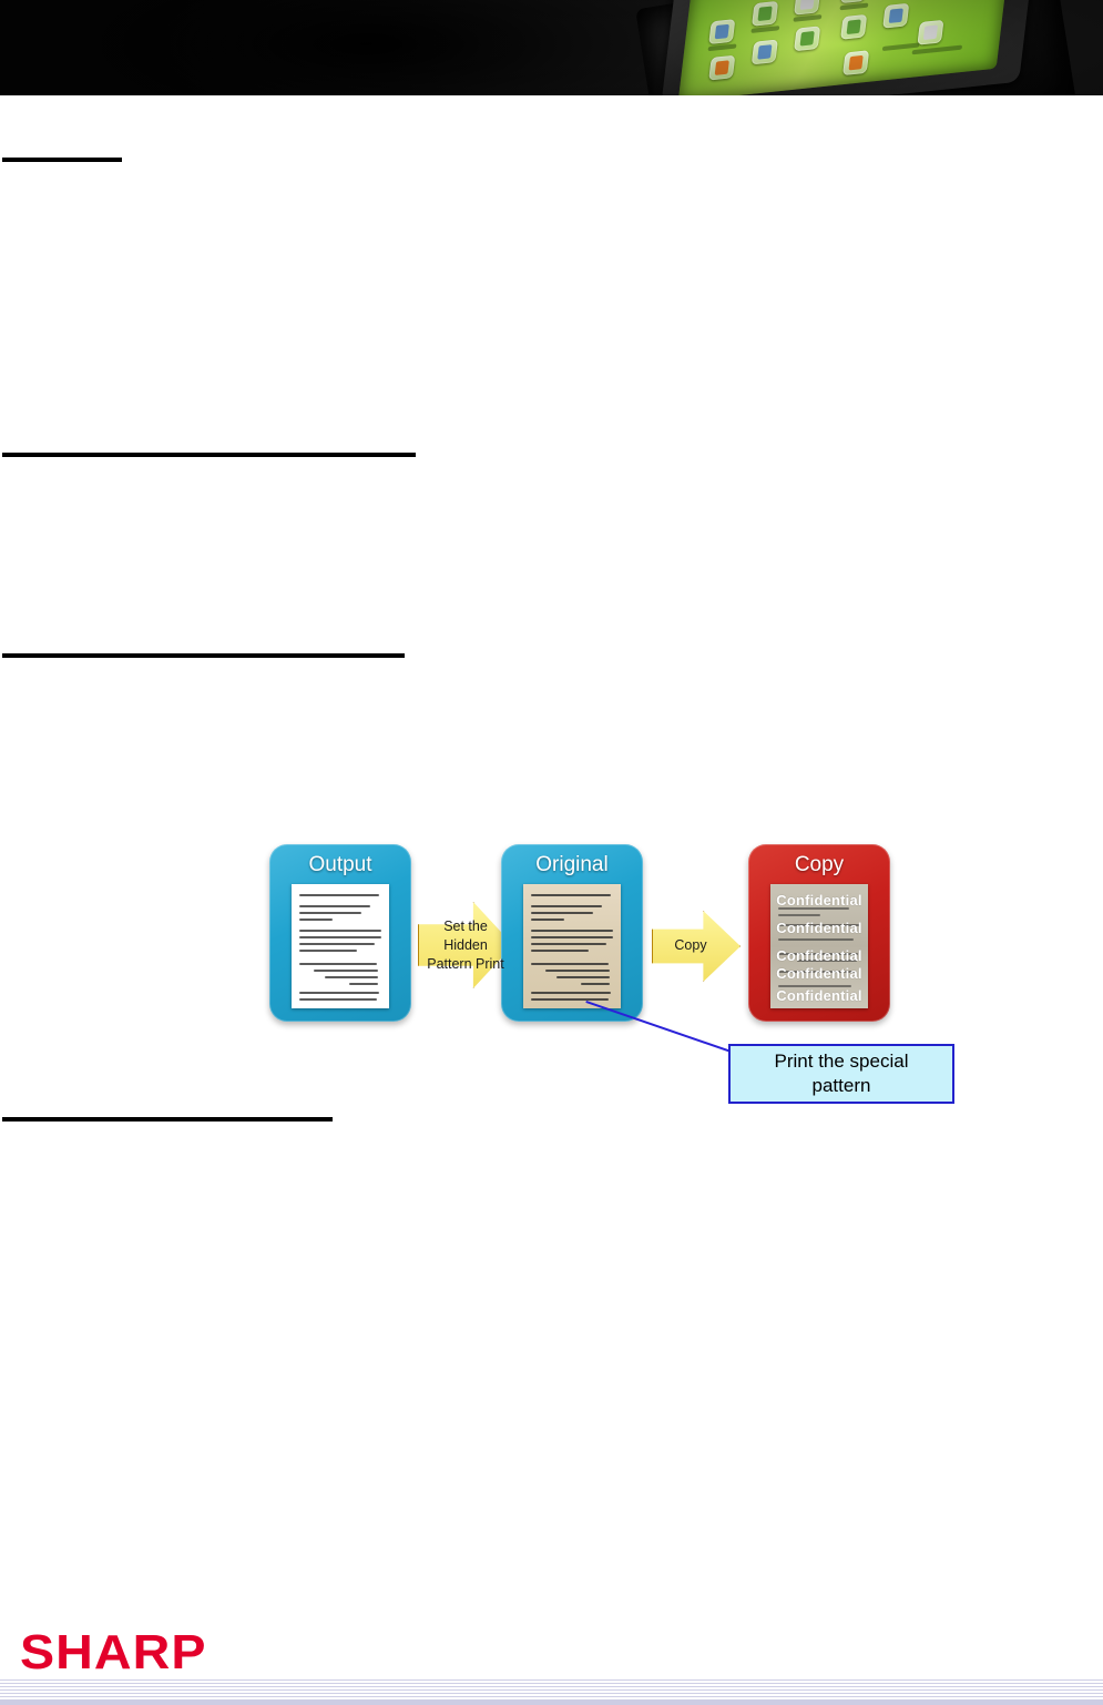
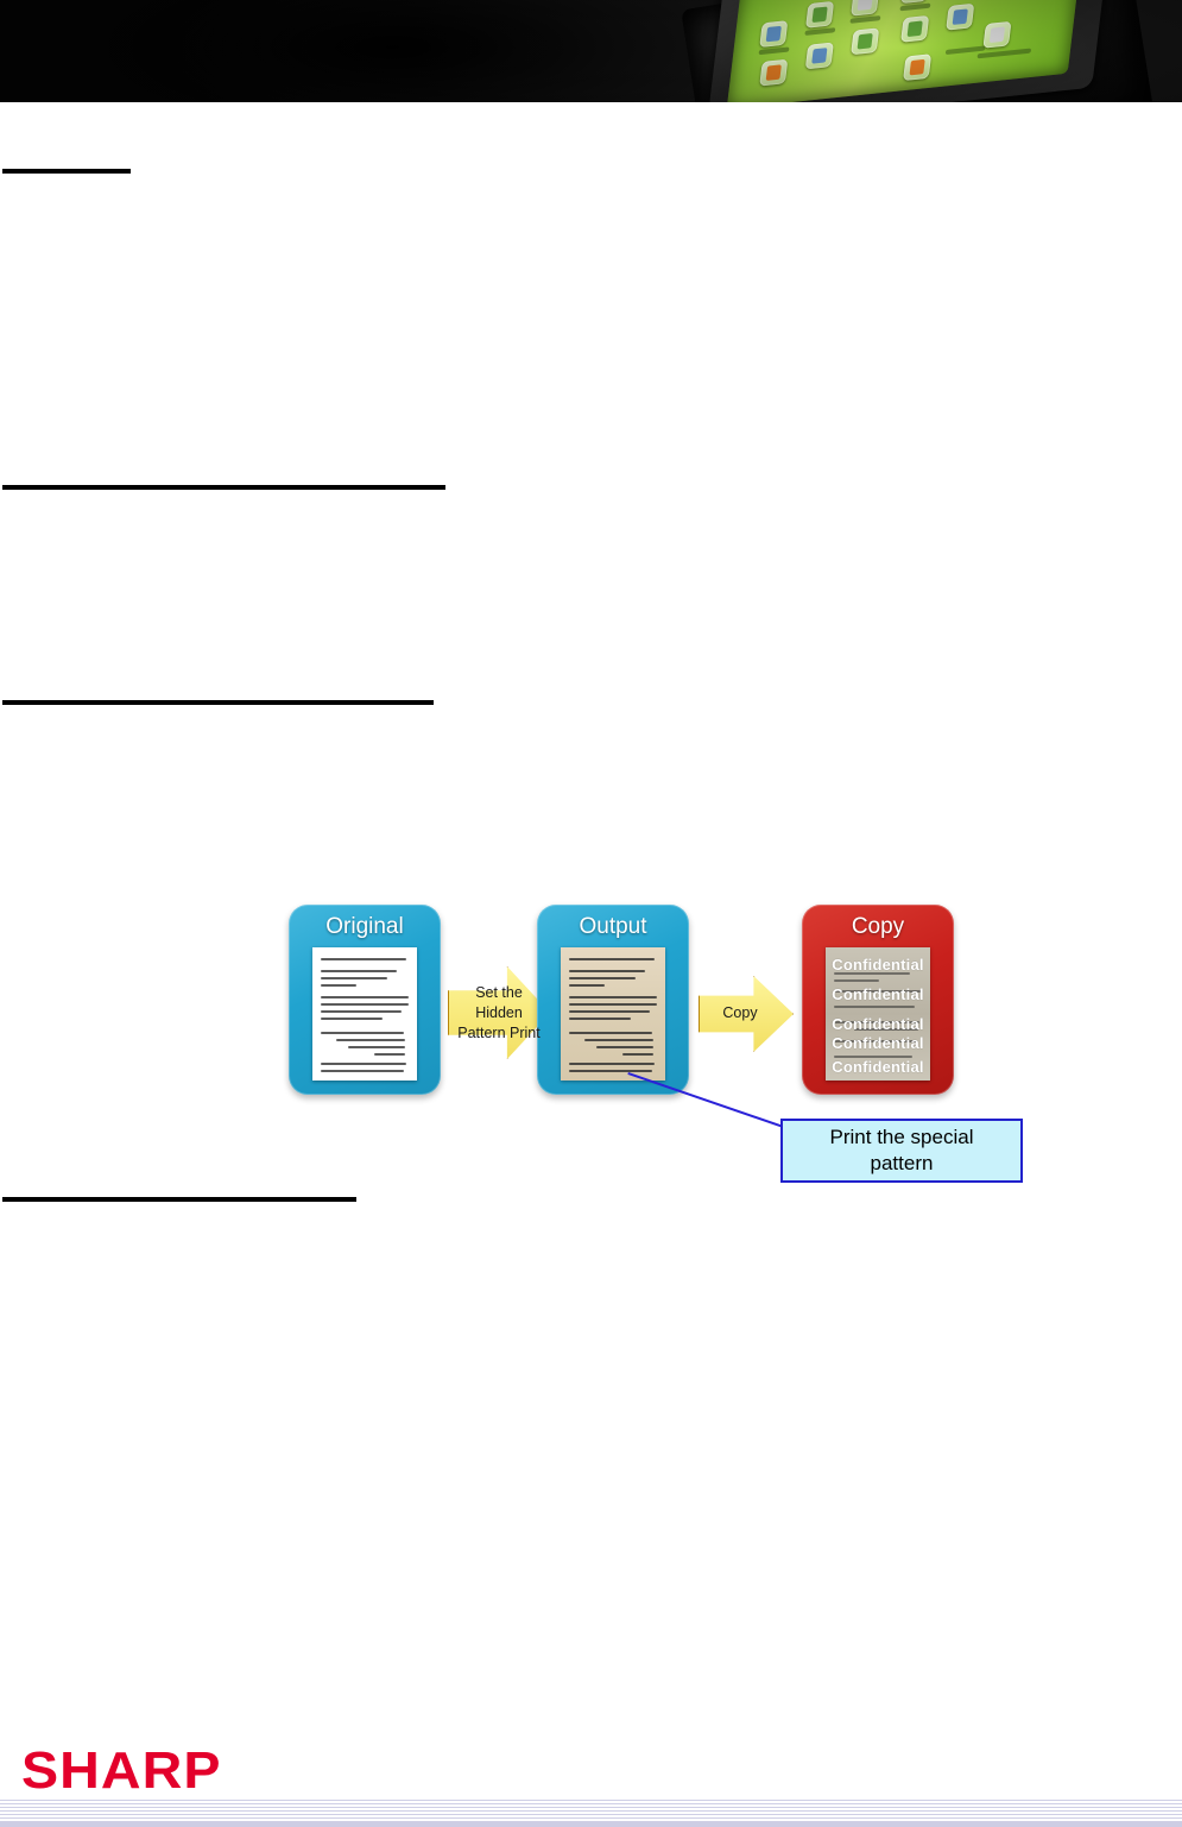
- Output
+ Original
  Set the
  Hidden
  Pattern Print
- Original
+ Output
  Copy
  Copy
  Confidential
  Confidential
  Confidential
  Confidential
  Confidential
  Print the special
  pattern
  SHARP
